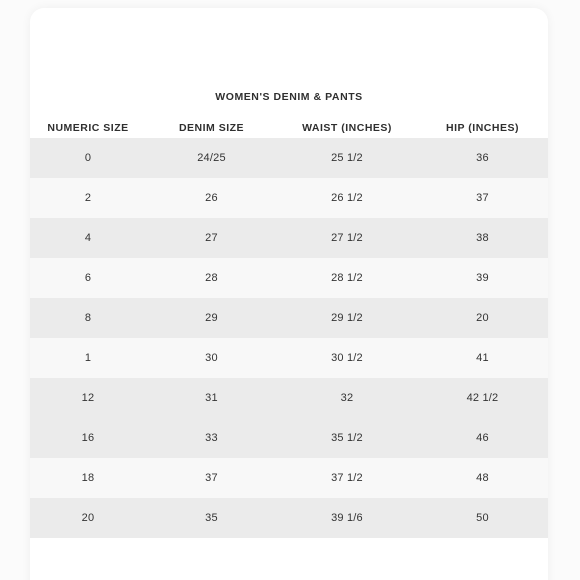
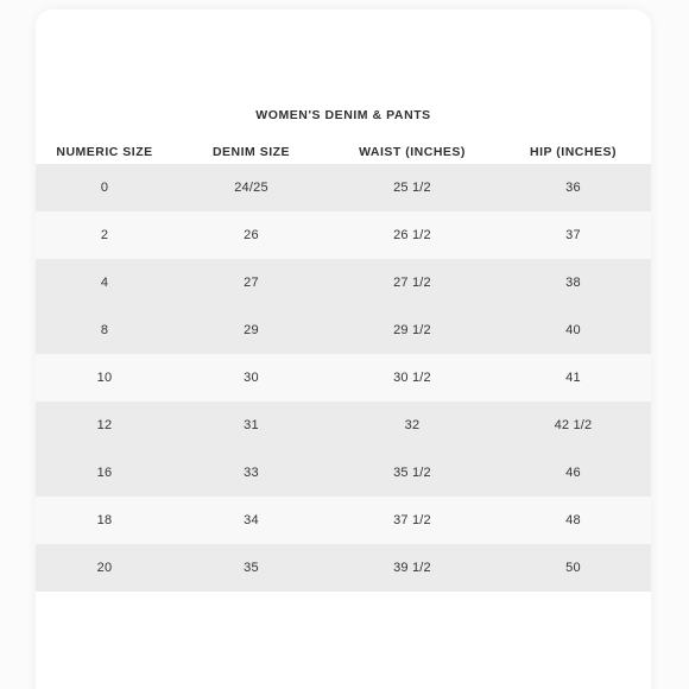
  WOMEN'S DENIM & PANTS
  NUMERIC SIZE	DENIM SIZE	WAIST (INCHES)	HIP (INCHES)
  0	24/25	25 1/2	36
  2	26	26 1/2	37
  4	27	27 1/2	38
- 6	28	28 1/2	39
- 8	29	29 1/2	20
+ 8	29	29 1/2	40
- 1	30	30 1/2	41
+ 10	30	30 1/2	41
  12	31	32	42 1/2
  16	33	35 1/2	46
- 18	37	37 1/2	48
+ 18	34	37 1/2	48
- 20	35	39 1/6	50
+ 20	35	39 1/2	50
